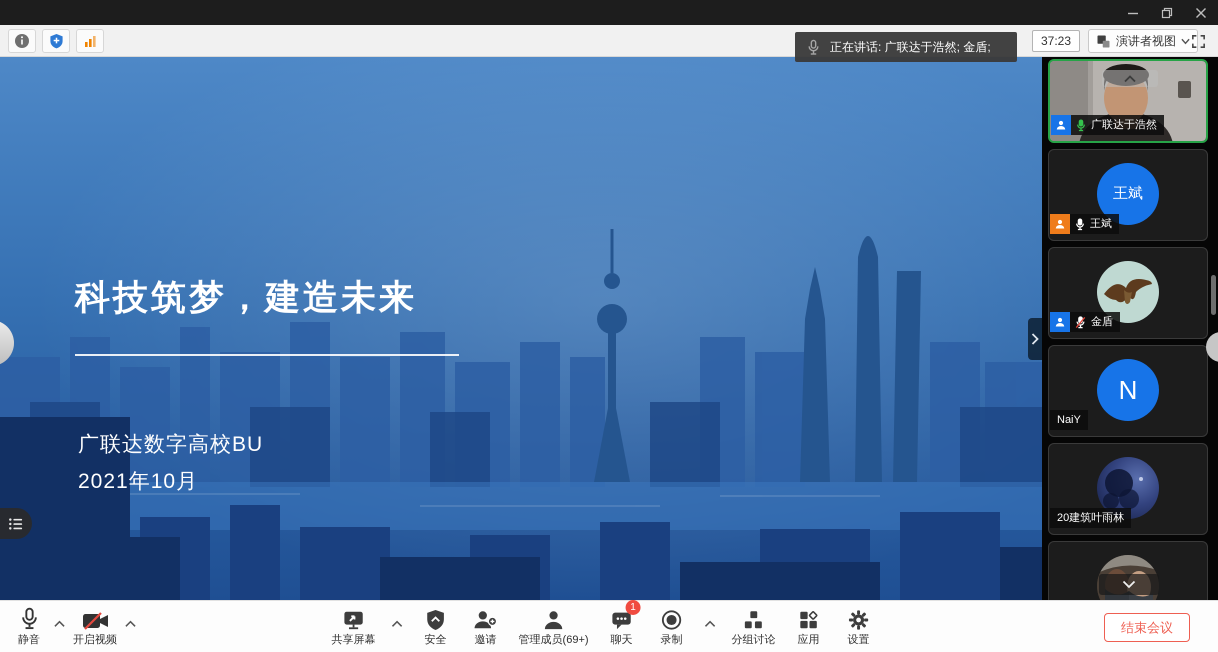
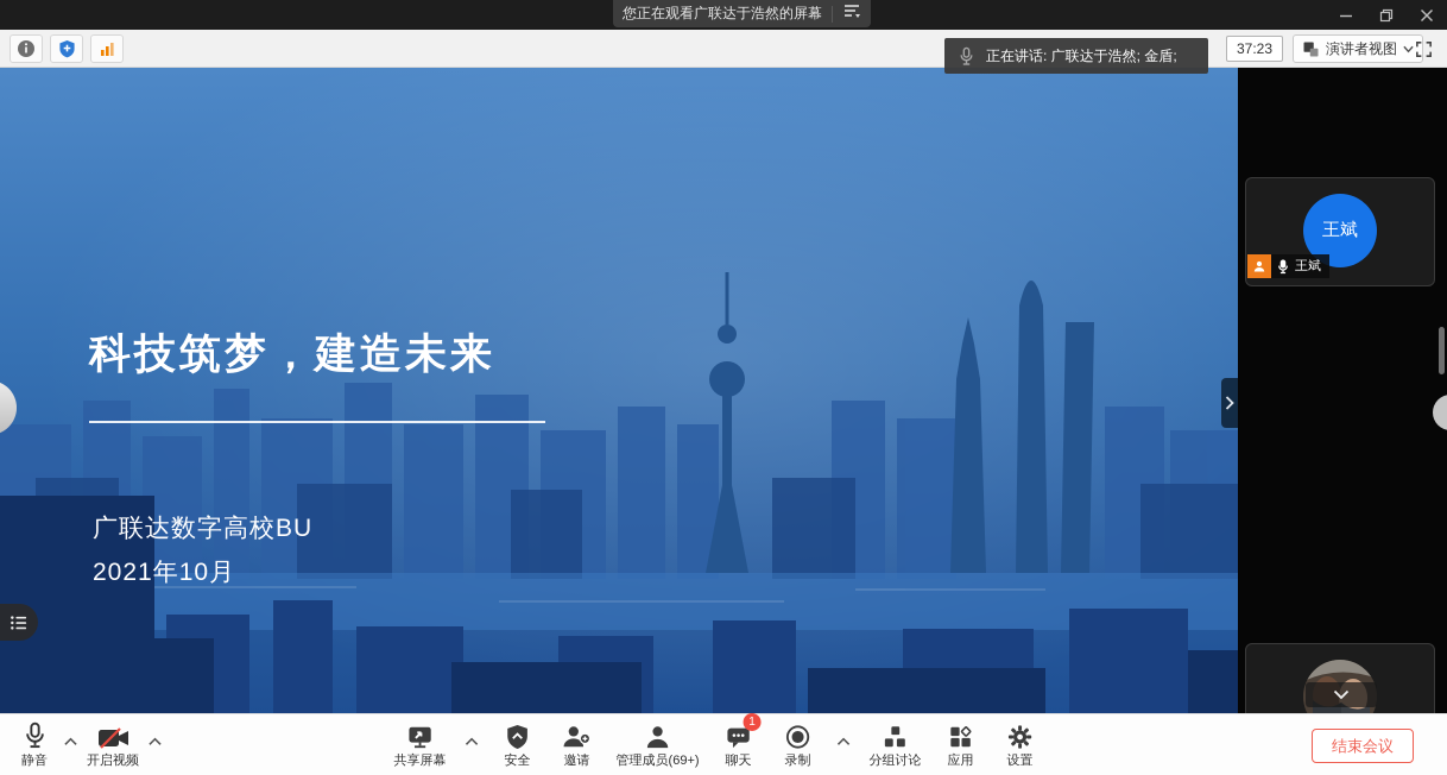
+ 您正在观看广联达于浩然的屏幕
  37:23
  演讲者视图
  正在讲话: 广联达于浩然; 金盾;
  科技筑梦，建造未来
  广联达数字高校BU
  2021年10月
- 广联达于浩然
  王斌
  王斌
- 金盾
- N
- NaiY
- 20建筑叶雨林
  静音
  开启视频
  共享屏幕
  安全
  邀请
  管理成员(69+)
  1
  聊天
  录制
  分组讨论
  应用
  设置
  结束会议
